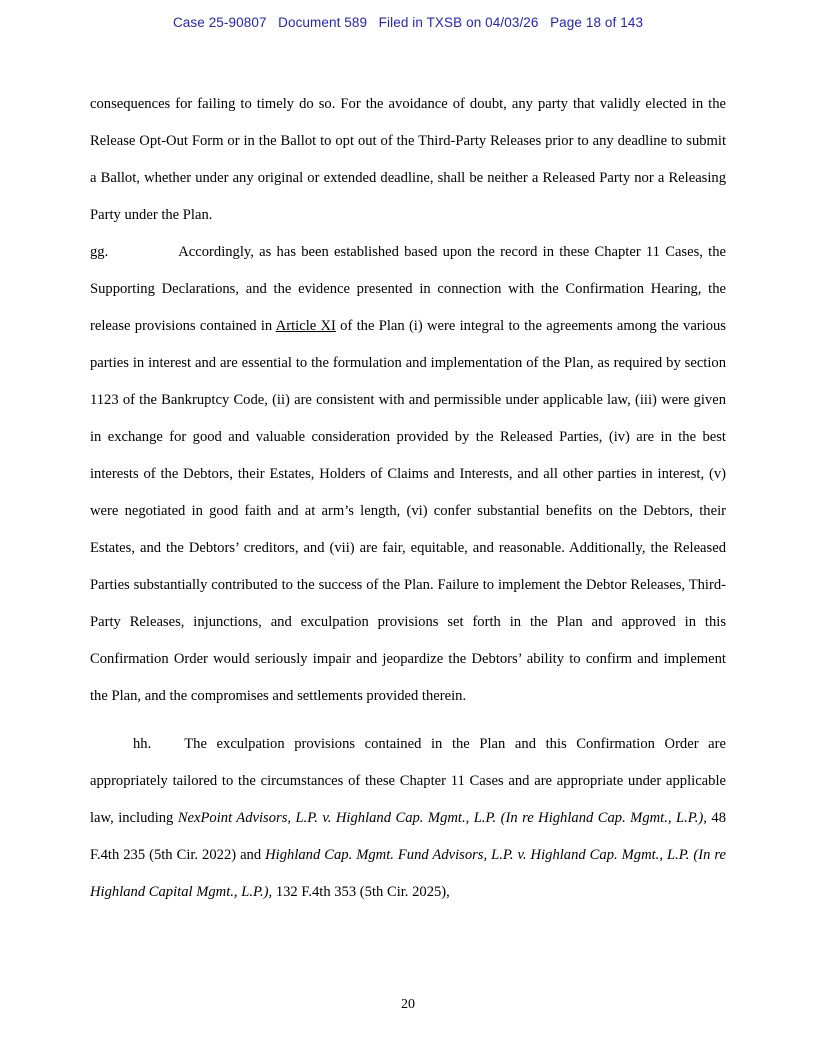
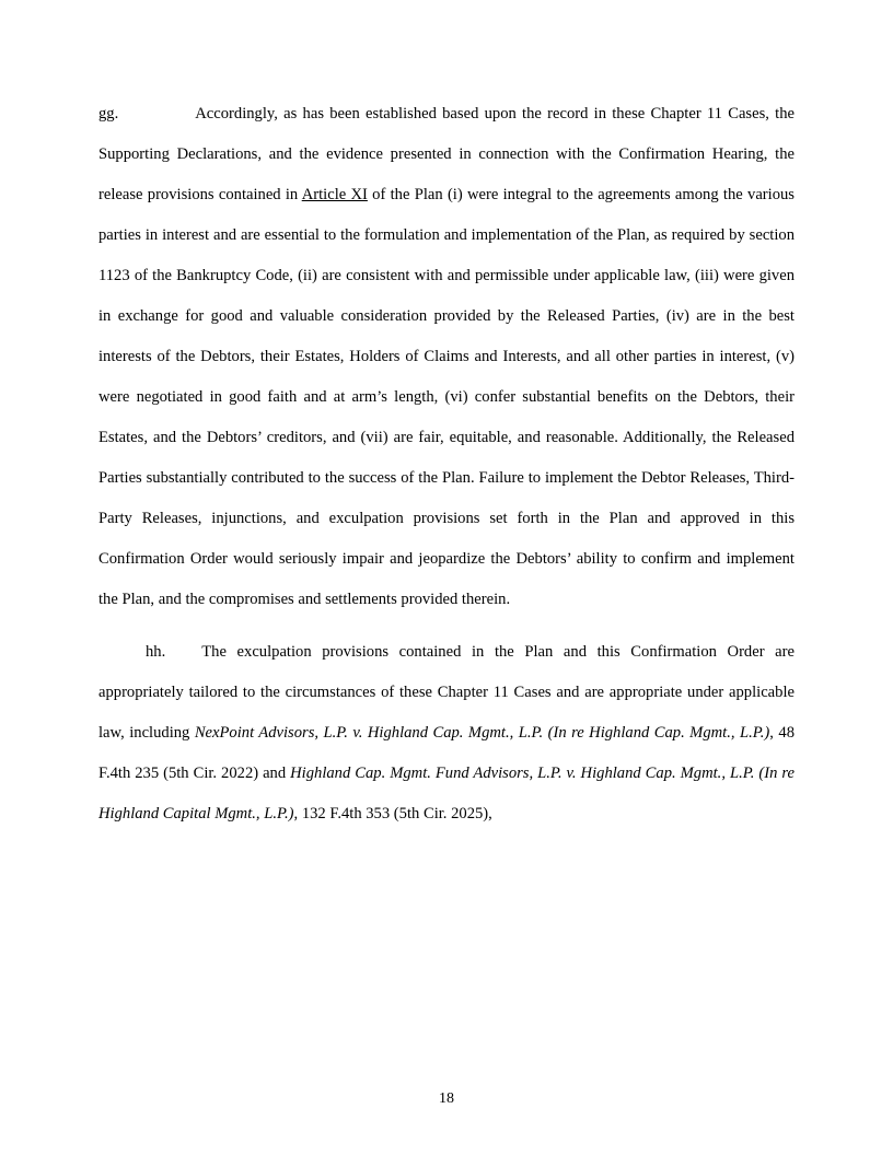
- Case 25-90807 Document 589 Filed in TXSB on 04/03/26 Page 18 of 143
- consequences for failing to timely do so. For the avoidance of doubt, any party that validly elected in the Release Opt-Out Form or in the Ballot to opt out of the Third-Party Releases prior to any deadline to submit a Ballot, whether under any original or extended deadline, shall be neither a Released Party nor a Releasing Party under the Plan.
  gg. Accordingly, as has been established based upon the record in these Chapter 11 Cases, the Supporting Declarations, and the evidence presented in connection with the Confirmation Hearing, the release provisions contained in Article XI of the Plan (i) were integral to the agreements among the various parties in interest and are essential to the formulation and implementation of the Plan, as required by section 1123 of the Bankruptcy Code, (ii) are consistent with and permissible under applicable law, (iii) were given in exchange for good and valuable consideration provided by the Released Parties, (iv) are in the best interests of the Debtors, their Estates, Holders of Claims and Interests, and all other parties in interest, (v) were negotiated in good faith and at arm’s length, (vi) confer substantial benefits on the Debtors, their Estates, and the Debtors’ creditors, and (vii) are fair, equitable, and reasonable. Additionally, the Released Parties substantially contributed to the success of the Plan. Failure to implement the Debtor Releases, Third-Party Releases, injunctions, and exculpation provisions set forth in the Plan and approved in this Confirmation Order would seriously impair and jeopardize the Debtors’ ability to confirm and implement the Plan, and the compromises and settlements provided therein.
  hh. The exculpation provisions contained in the Plan and this Confirmation Order are appropriately tailored to the circumstances of these Chapter 11 Cases and are appropriate under applicable law, including NexPoint Advisors, L.P. v. Highland Cap. Mgmt., L.P. (In re Highland Cap. Mgmt., L.P.), 48 F.4th 235 (5th Cir. 2022) and Highland Cap. Mgmt. Fund Advisors, L.P. v. Highland Cap. Mgmt., L.P. (In re Highland Capital Mgmt., L.P.), 132 F.4th 353 (5th Cir. 2025),
- 20
+ 18
